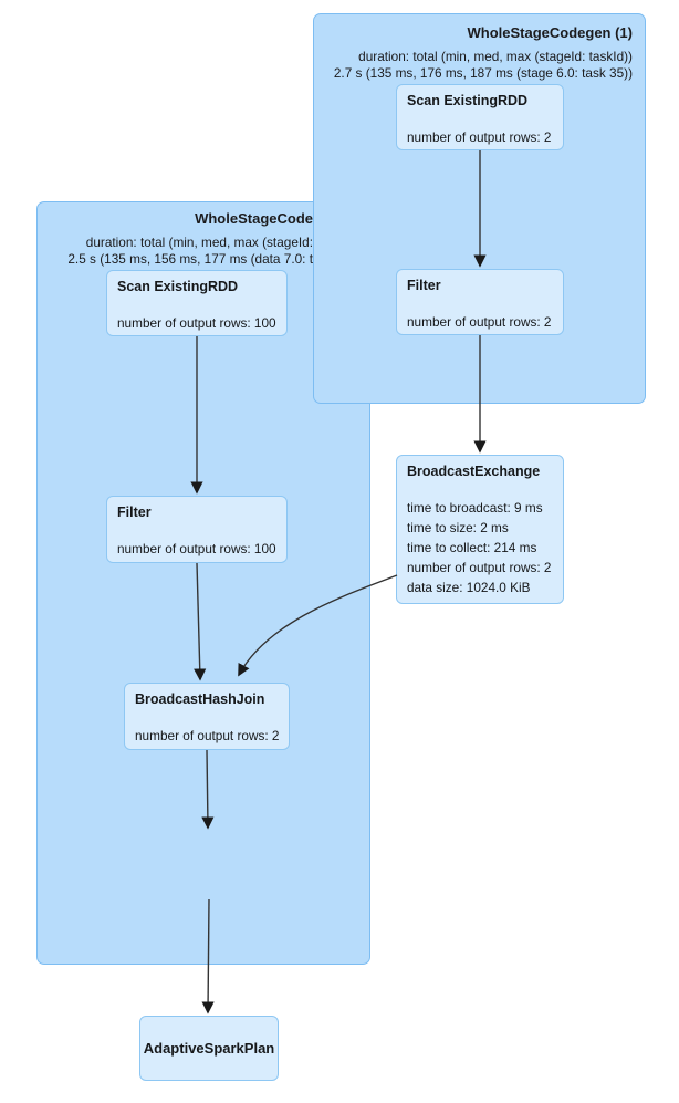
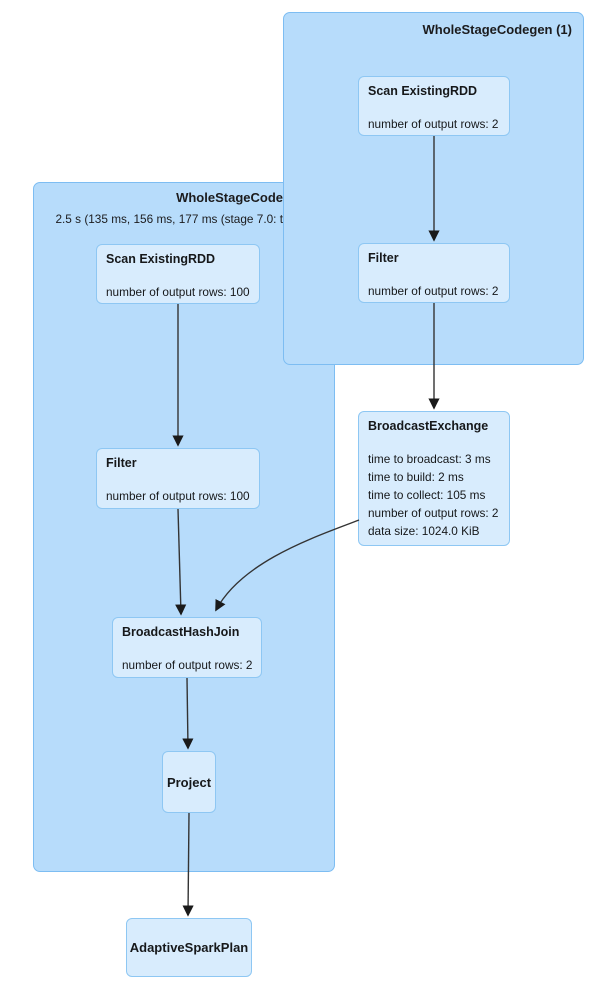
  WholeStageCode
- duration: total (min, med, max (stageId:
- 2.5 s (135 ms, 156 ms, 177 ms (data 7.0: t
+ 2.5 s (135 ms, 156 ms, 177 ms (stage 7.0: t
  WholeStageCodegen (1)
- duration: total (min, med, max (stageId: taskId))
- 2.7 s (135 ms, 176 ms, 187 ms (stage 6.0: task 35))
  Scan ExistingRDD
  number of output rows: 2
  Filter
  number of output rows: 2
  BroadcastExchange
- time to broadcast: 9 ms
+ time to broadcast: 3 ms
- time to size: 2 ms
+ time to build: 2 ms
- time to collect: 214 ms
+ time to collect: 105 ms
  number of output rows: 2
  data size: 1024.0 KiB
  Scan ExistingRDD
  number of output rows: 100
  Filter
  number of output rows: 100
  BroadcastHashJoin
  number of output rows: 2
+ Project
  AdaptiveSparkPlan
